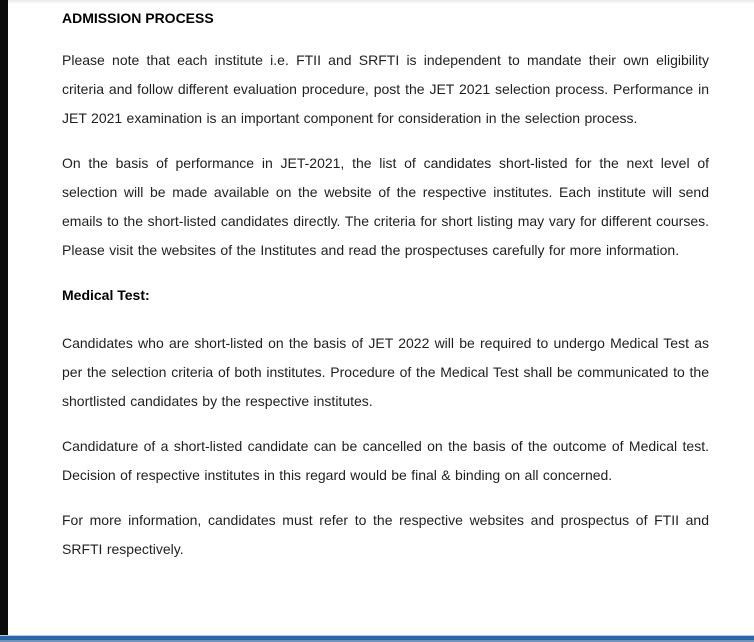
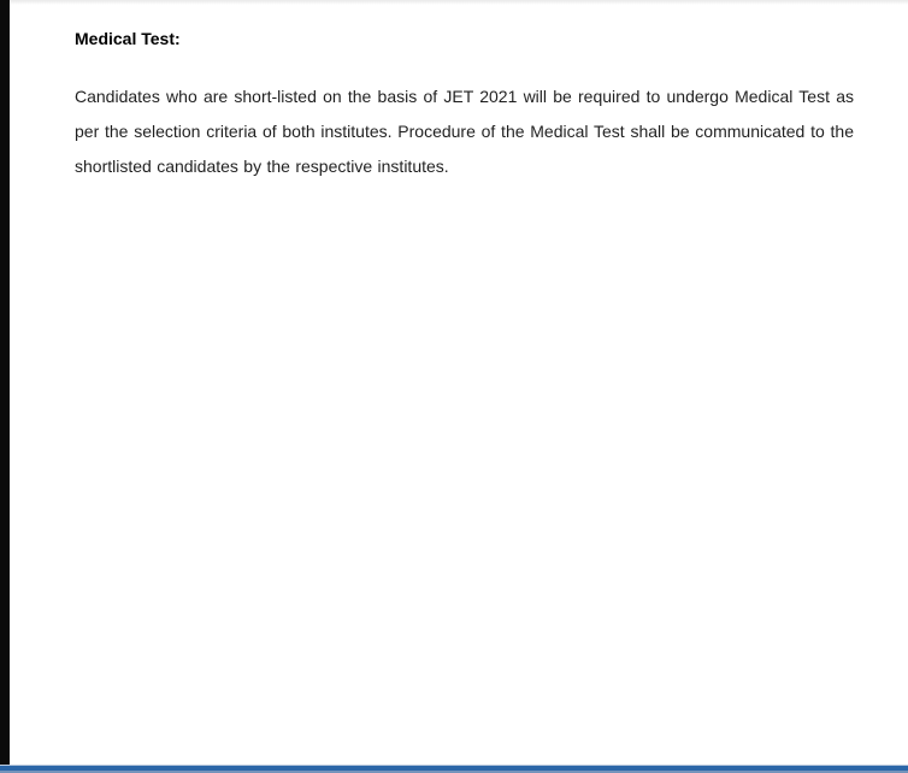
- ADMISSION PROCESS
- Please note that each institute i.e. FTII and SRFTI is independent to mandate their own eligibility criteria and follow different evaluation procedure, post the JET 2021 selection process. Performance in JET 2021 examination is an important component for consideration in the selection process.
- On the basis of performance in JET-2021, the list of candidates short-listed for the next level of selection will be made available on the website of the respective institutes. Each institute will send emails to the short-listed candidates directly. The criteria for short listing may vary for different courses. Please visit the websites of the Institutes and read the prospectuses carefully for more information.
  Medical Test:
- Candidates who are short-listed on the basis of JET 2022 will be required to undergo Medical Test as per the selection criteria of both institutes. Procedure of the Medical Test shall be communicated to the shortlisted candidates by the respective institutes.
+ Candidates who are short-listed on the basis of JET 2021 will be required to undergo Medical Test as per the selection criteria of both institutes. Procedure of the Medical Test shall be communicated to the shortlisted candidates by the respective institutes.
- Candidature of a short-listed candidate can be cancelled on the basis of the outcome of Medical test. Decision of respective institutes in this regard would be final & binding on all concerned.
- For more information, candidates must refer to the respective websites and prospectus of FTII and SRFTI respectively.
